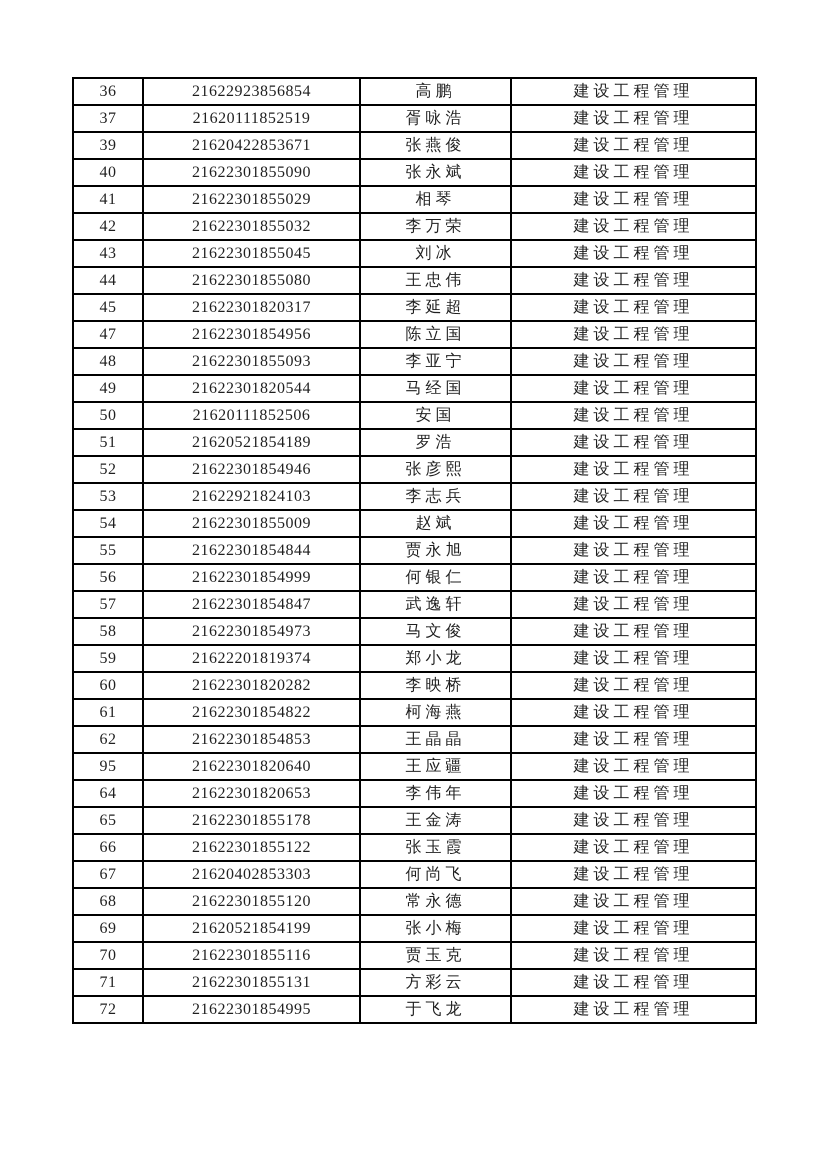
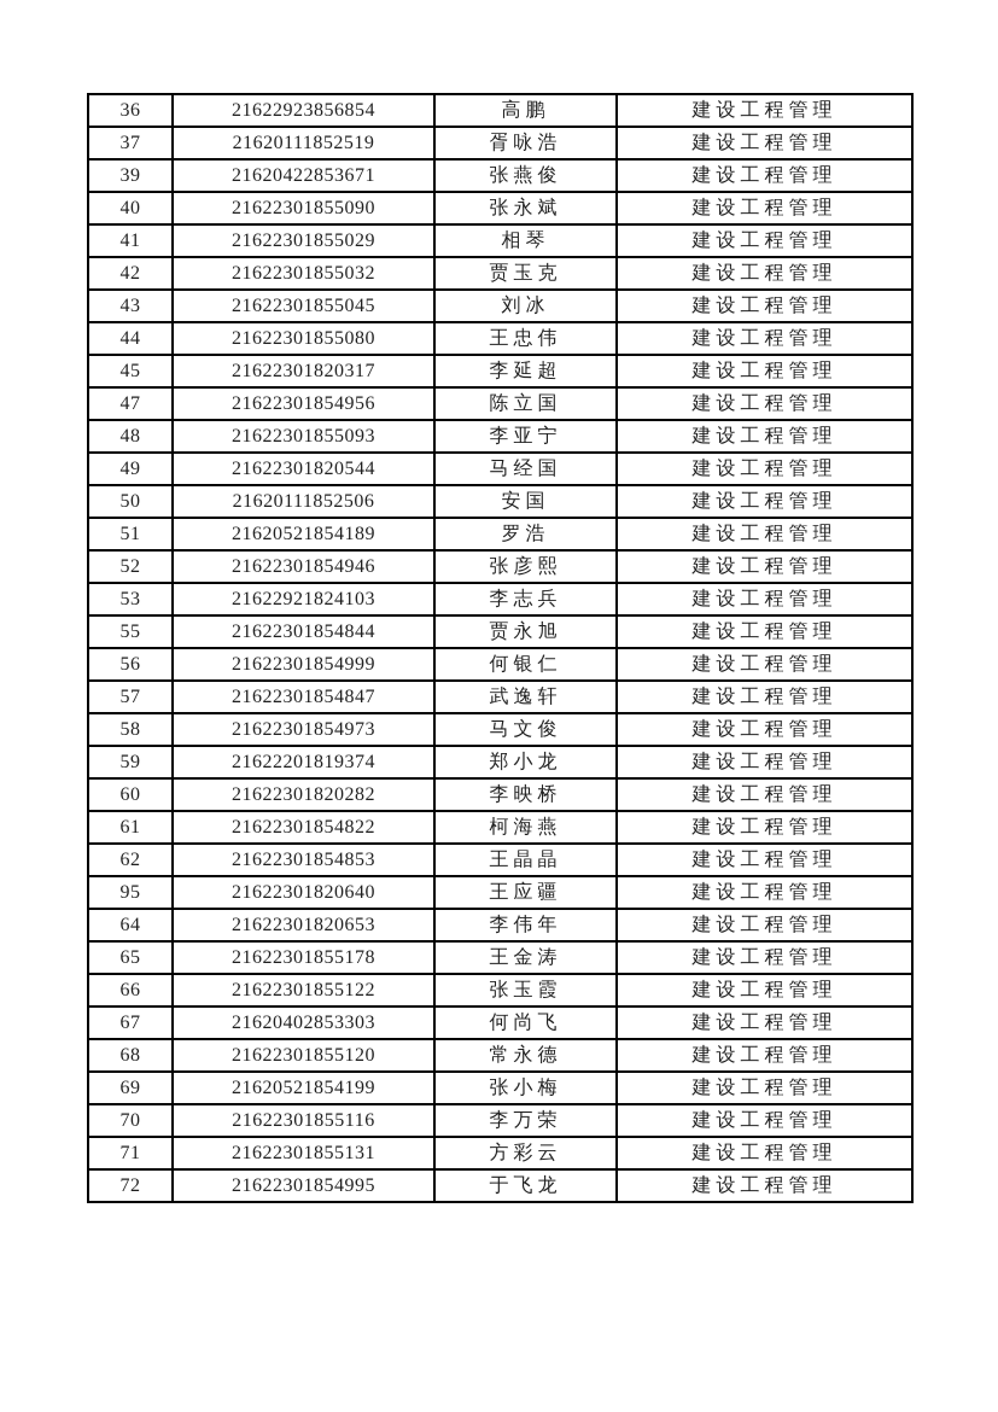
  36	21622923856854	高鹏	建设工程管理
  37	21620111852519	胥咏浩	建设工程管理
  39	21620422853671	张燕俊	建设工程管理
  40	21622301855090	张永斌	建设工程管理
  41	21622301855029	相琴	建设工程管理
- 42	21622301855032	李万荣	建设工程管理
+ 42	21622301855032	贾玉克	建设工程管理
  43	21622301855045	刘冰	建设工程管理
  44	21622301855080	王忠伟	建设工程管理
  45	21622301820317	李延超	建设工程管理
  47	21622301854956	陈立国	建设工程管理
  48	21622301855093	李亚宁	建设工程管理
  49	21622301820544	马经国	建设工程管理
  50	21620111852506	安国	建设工程管理
  51	21620521854189	罗浩	建设工程管理
  52	21622301854946	张彦熙	建设工程管理
  53	21622921824103	李志兵	建设工程管理
- 54	21622301855009	赵斌	建设工程管理
  55	21622301854844	贾永旭	建设工程管理
  56	21622301854999	何银仁	建设工程管理
  57	21622301854847	武逸轩	建设工程管理
  58	21622301854973	马文俊	建设工程管理
  59	21622201819374	郑小龙	建设工程管理
  60	21622301820282	李映桥	建设工程管理
  61	21622301854822	柯海燕	建设工程管理
  62	21622301854853	王晶晶	建设工程管理
  95	21622301820640	王应疆	建设工程管理
  64	21622301820653	李伟年	建设工程管理
  65	21622301855178	王金涛	建设工程管理
  66	21622301855122	张玉霞	建设工程管理
  67	21620402853303	何尚飞	建设工程管理
  68	21622301855120	常永德	建设工程管理
  69	21620521854199	张小梅	建设工程管理
- 70	21622301855116	贾玉克	建设工程管理
+ 70	21622301855116	李万荣	建设工程管理
  71	21622301855131	方彩云	建设工程管理
  72	21622301854995	于飞龙	建设工程管理
